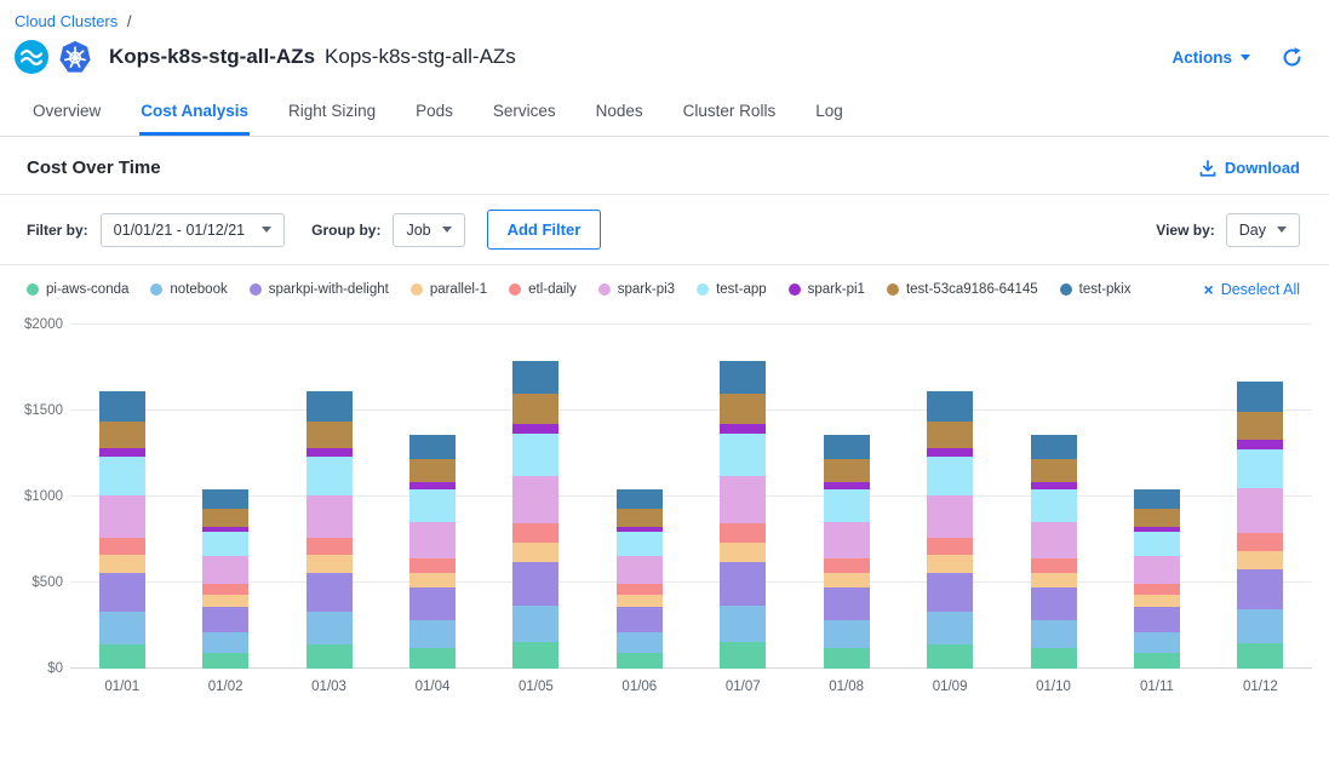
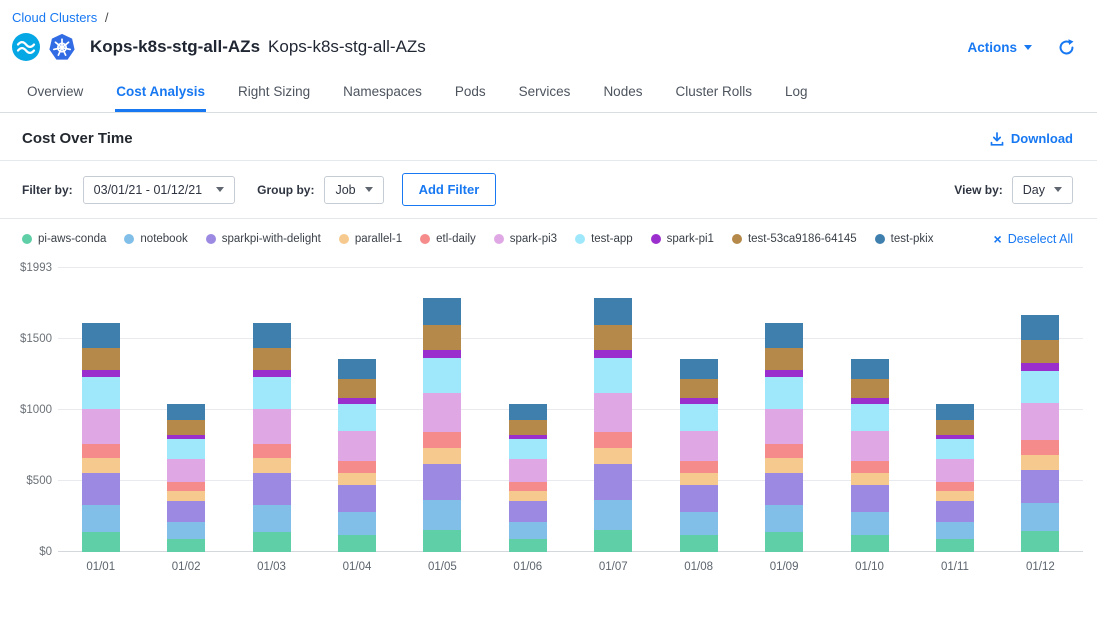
  Cloud Clusters /
  Kops-k8s-stg-all-AZs Kops-k8s-stg-all-AZs
  Actions
  Overview
  Cost Analysis
  Right Sizing
+ Namespaces
  Pods
  Services
  Nodes
  Cluster Rolls
  Log
  Cost Over Time
  Download
  Filter by:
- 01/01/21 - 01/12/21
+ 03/01/21 - 01/12/21
  Group by:
  Job
  Add Filter
  View by:
  Day
  pi-aws-conda
  notebook
  sparkpi-with-delight
  parallel-1
  etl-daily
  spark-pi3
  test-app
  spark-pi1
  test-53ca9186-64145
  test-pkix
  ×
  Deselect All
  $0
  $500
  $1000
  $1500
- $2000
+ $1993
  01/01
  01/02
  01/03
  01/04
  01/05
  01/06
  01/07
  01/08
  01/09
  01/10
  01/11
  01/12
